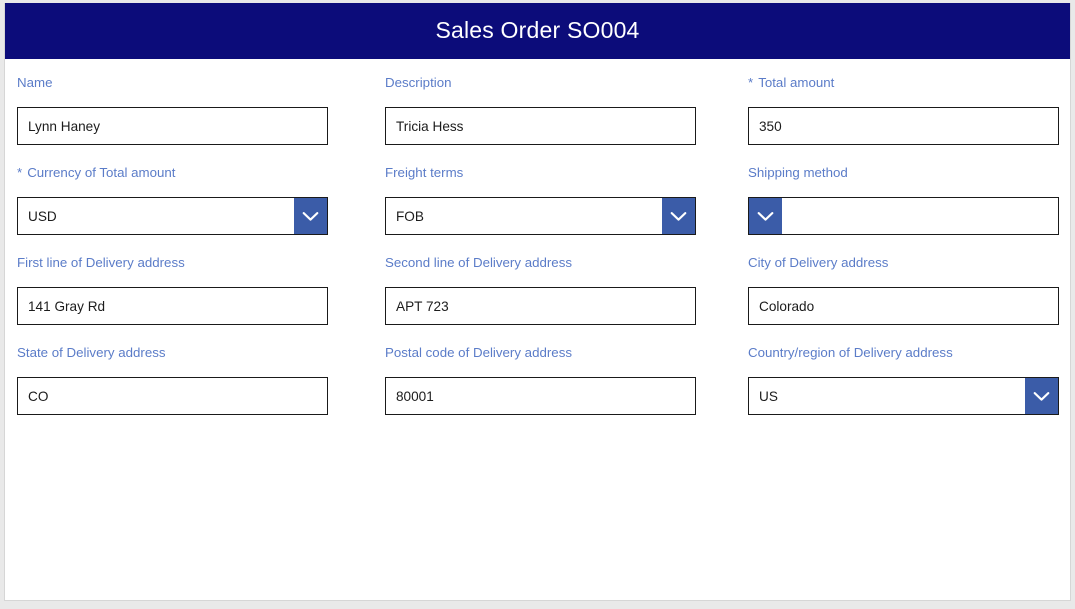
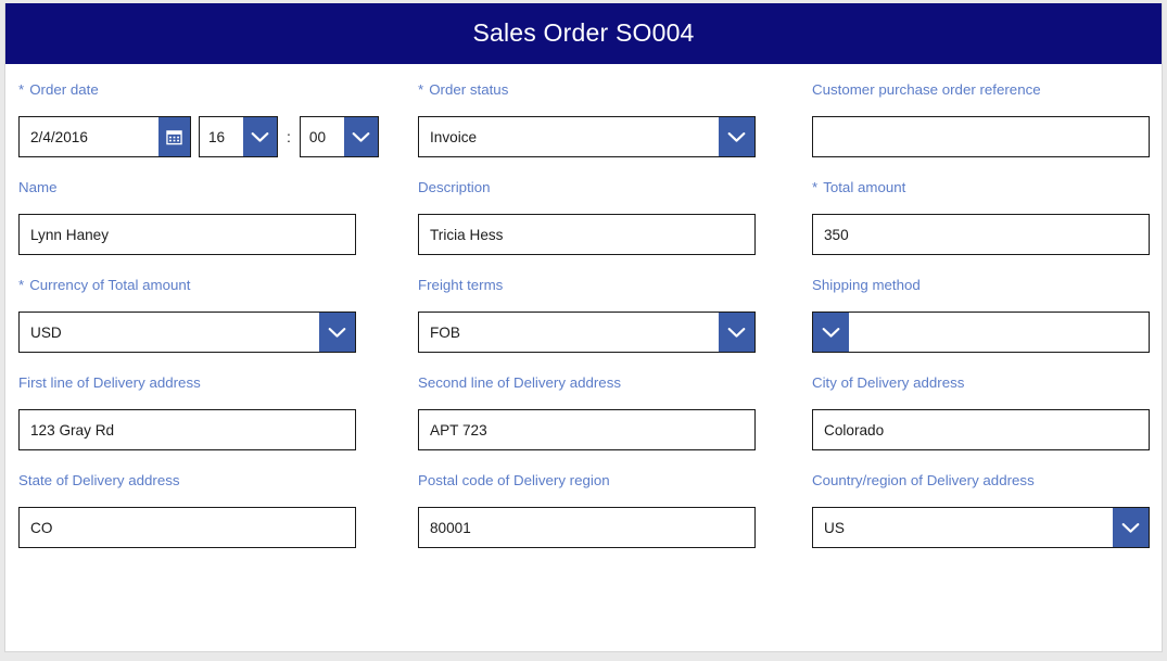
  Sales Order SO004
+ * Order date
+ 2/4/2016
+ 16
+ :
+ 00
+ * Order status
+ Invoice
+ Customer purchase order reference
  Name
  Lynn Haney
  Description
  Tricia Hess
  * Total amount
  350
  * Currency of Total amount
  USD
  Freight terms
  FOB
  Shipping method
  First line of Delivery address
- 141 Gray Rd
+ 123 Gray Rd
  Second line of Delivery address
  APT 723
  City of Delivery address
  Colorado
  State of Delivery address
  CO
- Postal code of Delivery address
+ Postal code of Delivery region
  80001
  Country/region of Delivery address
  US
